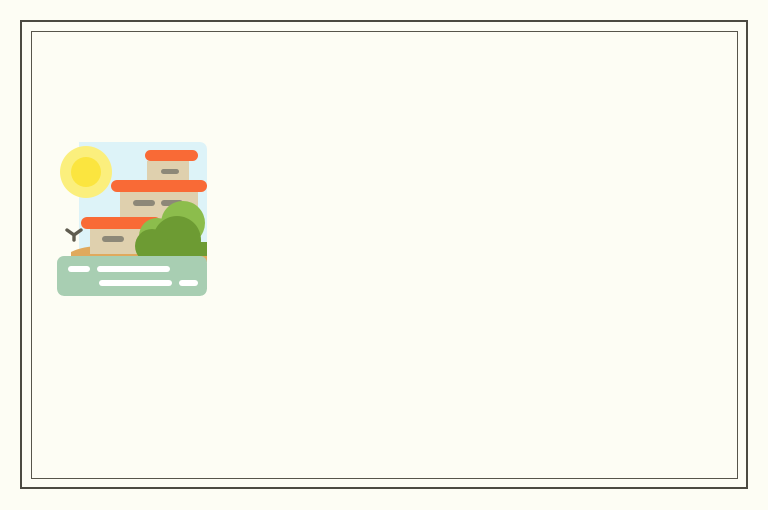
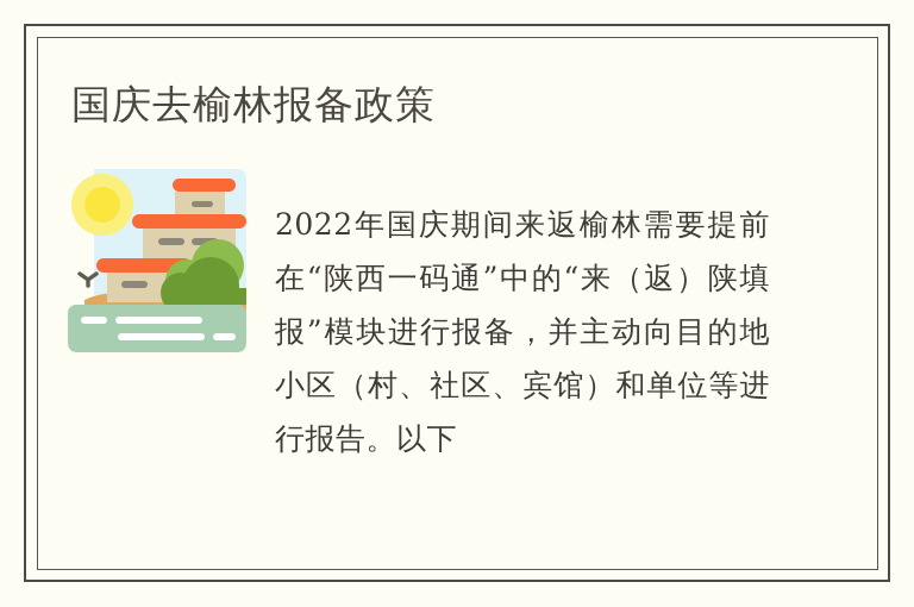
+ 国庆去榆林报备政策
+ 2022年国庆期间来返榆林需要提前在“陕西一码通”中的“来（返）陕填报”模块进行报备，并主动向目的地小区（村、社区、宾馆）和单位等进行报告。以下
